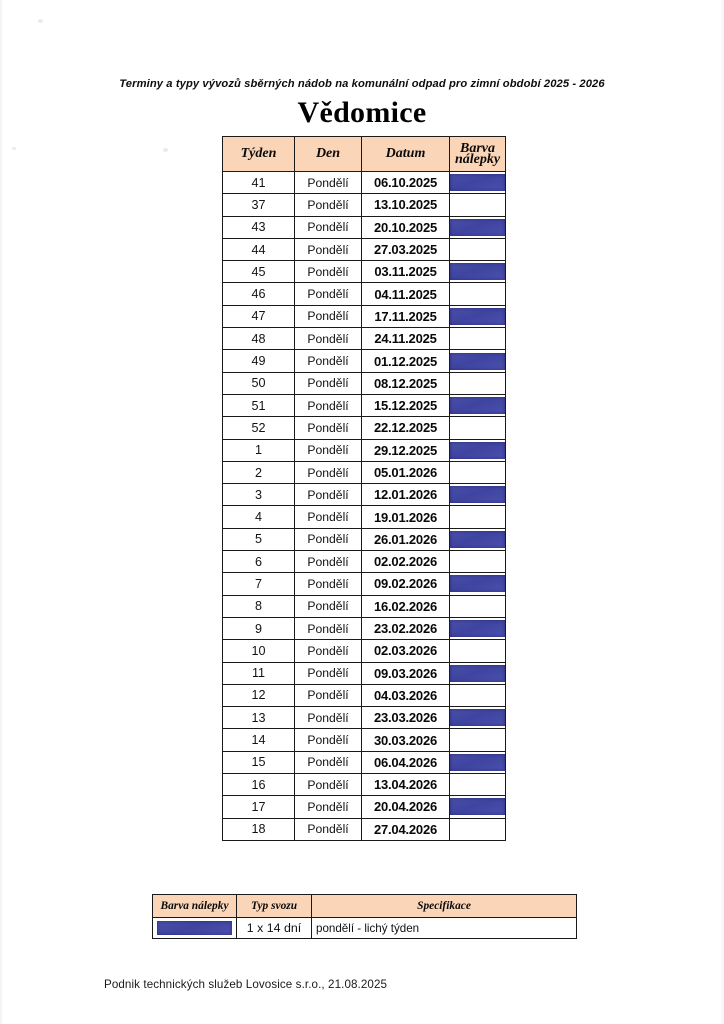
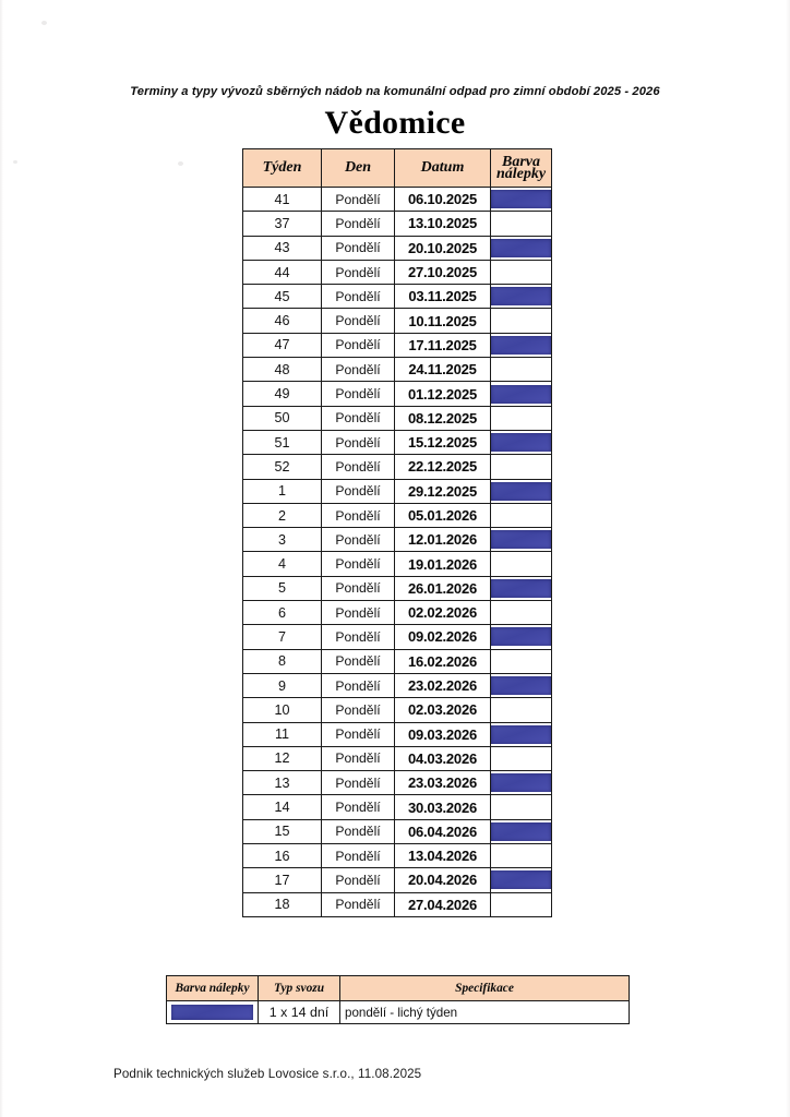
  Terminy a typy vývozů sběrných nádob na komunální odpad pro zimní období 2025 - 2026
  Vědomice
  Týden	Den	Datum	Barva nálepky
  41	Pondělí	06.10.2025
  37	Pondělí	13.10.2025
  43	Pondělí	20.10.2025
- 44	Pondělí	27.03.2025
+ 44	Pondělí	27.10.2025
  45	Pondělí	03.11.2025
- 46	Pondělí	04.11.2025
+ 46	Pondělí	10.11.2025
  47	Pondělí	17.11.2025
  48	Pondělí	24.11.2025
  49	Pondělí	01.12.2025
  50	Pondělí	08.12.2025
  51	Pondělí	15.12.2025
  52	Pondělí	22.12.2025
  1	Pondělí	29.12.2025
  2	Pondělí	05.01.2026
  3	Pondělí	12.01.2026
  4	Pondělí	19.01.2026
  5	Pondělí	26.01.2026
  6	Pondělí	02.02.2026
  7	Pondělí	09.02.2026
  8	Pondělí	16.02.2026
  9	Pondělí	23.02.2026
  10	Pondělí	02.03.2026
  11	Pondělí	09.03.2026
  12	Pondělí	04.03.2026
  13	Pondělí	23.03.2026
  14	Pondělí	30.03.2026
  15	Pondělí	06.04.2026
  16	Pondělí	13.04.2026
  17	Pondělí	20.04.2026
  18	Pondělí	27.04.2026
  Barva nálepky	Typ svozu	Specifikace
  	1 x 14 dní	pondělí - lichý týden
- Podnik technických služeb Lovosice s.r.o., 21.08.2025
+ Podnik technických služeb Lovosice s.r.o., 11.08.2025
